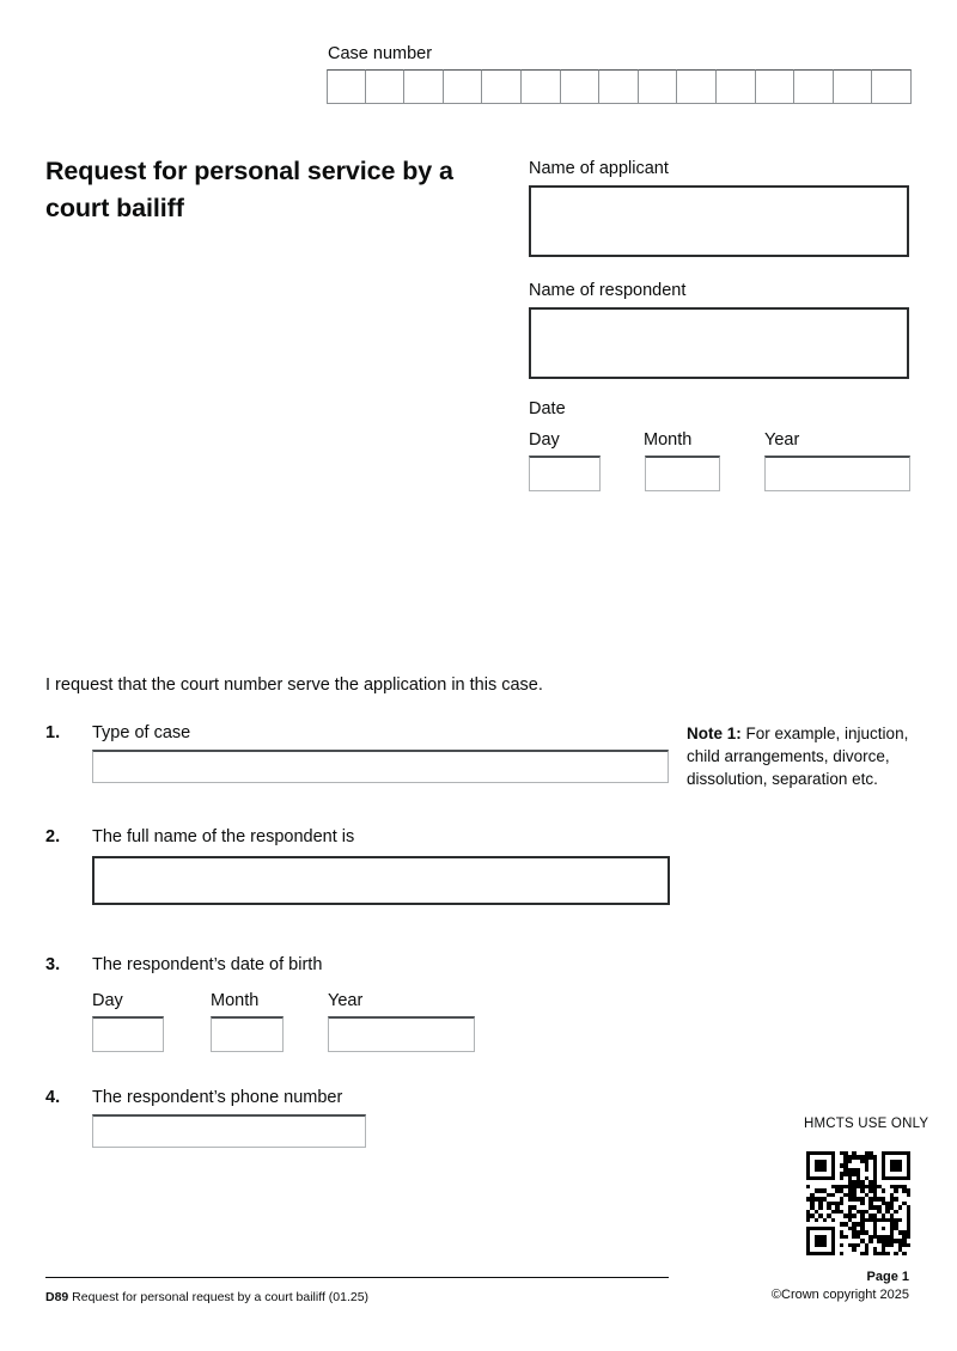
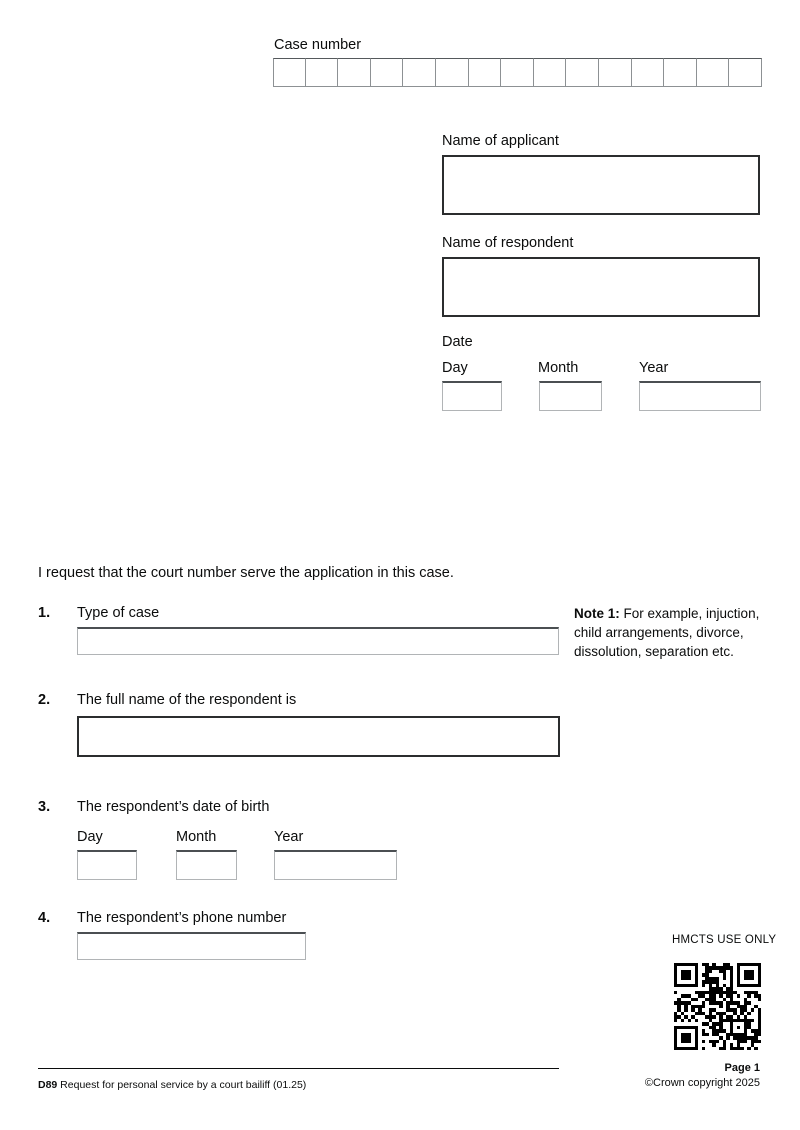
  Case number
- Request for personal service by a court bailiff
  Name of applicant
  Name of respondent
  Date
  Day
  Month
  Year
  I request that the court number serve the application in this case.
  1.
  Type of case
  Note 1: For example, injuction, child arrangements, divorce, dissolution, separation etc.
  2.
  The full name of the respondent is
  3.
  The respondent’s date of birth
  Day
  Month
  Year
  4.
  The respondent’s phone number
  HMCTS USE ONLY
- D89 Request for personal request by a court bailiff (01.25)
+ D89 Request for personal service by a court bailiff (01.25)
  Page 1
  ©Crown copyright 2025
